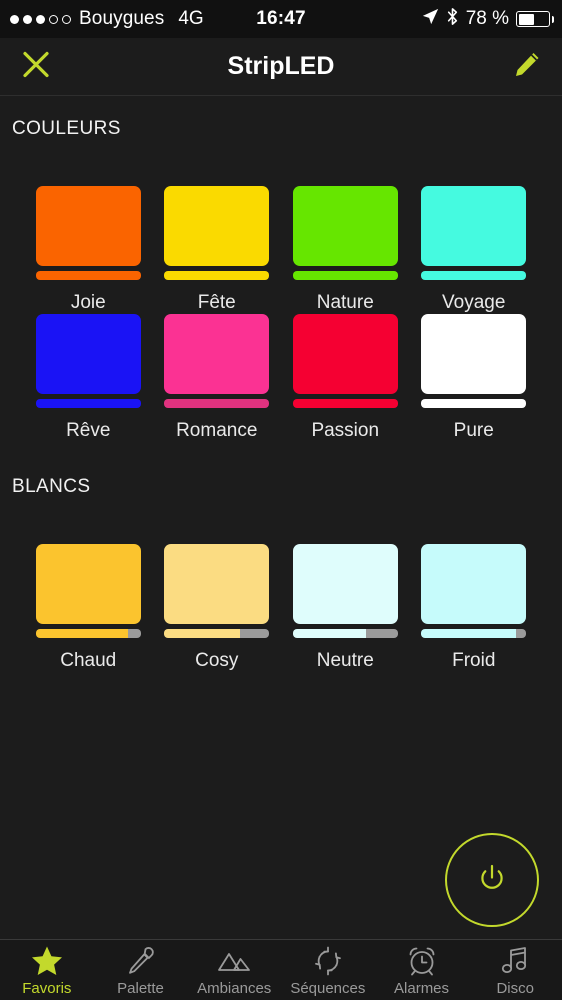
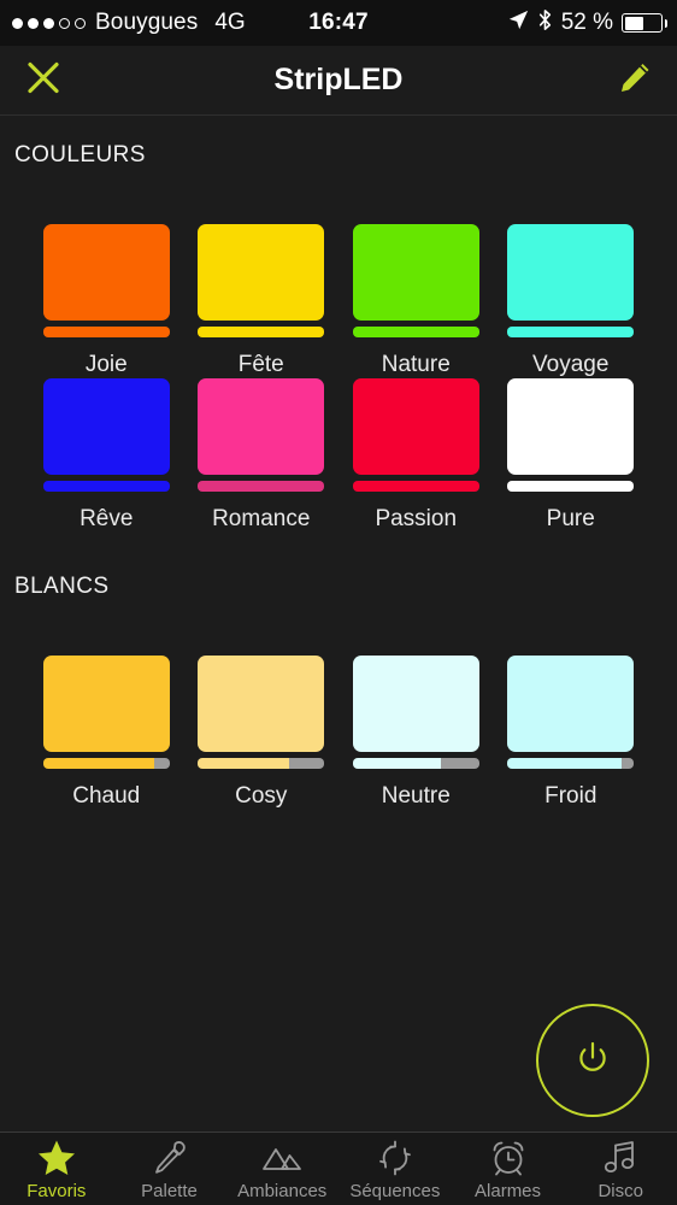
  Bouygues
  4G
  16:47
- 78 %
+ 52 %
  StripLED
  COULEURS
  Joie
  Fête
  Nature
  Voyage
  Rêve
  Romance
  Passion
  Pure
  BLANCS
  Chaud
  Cosy
  Neutre
  Froid
  Favoris
  Palette
  Ambiances
  Séquences
  Alarmes
  Disco
